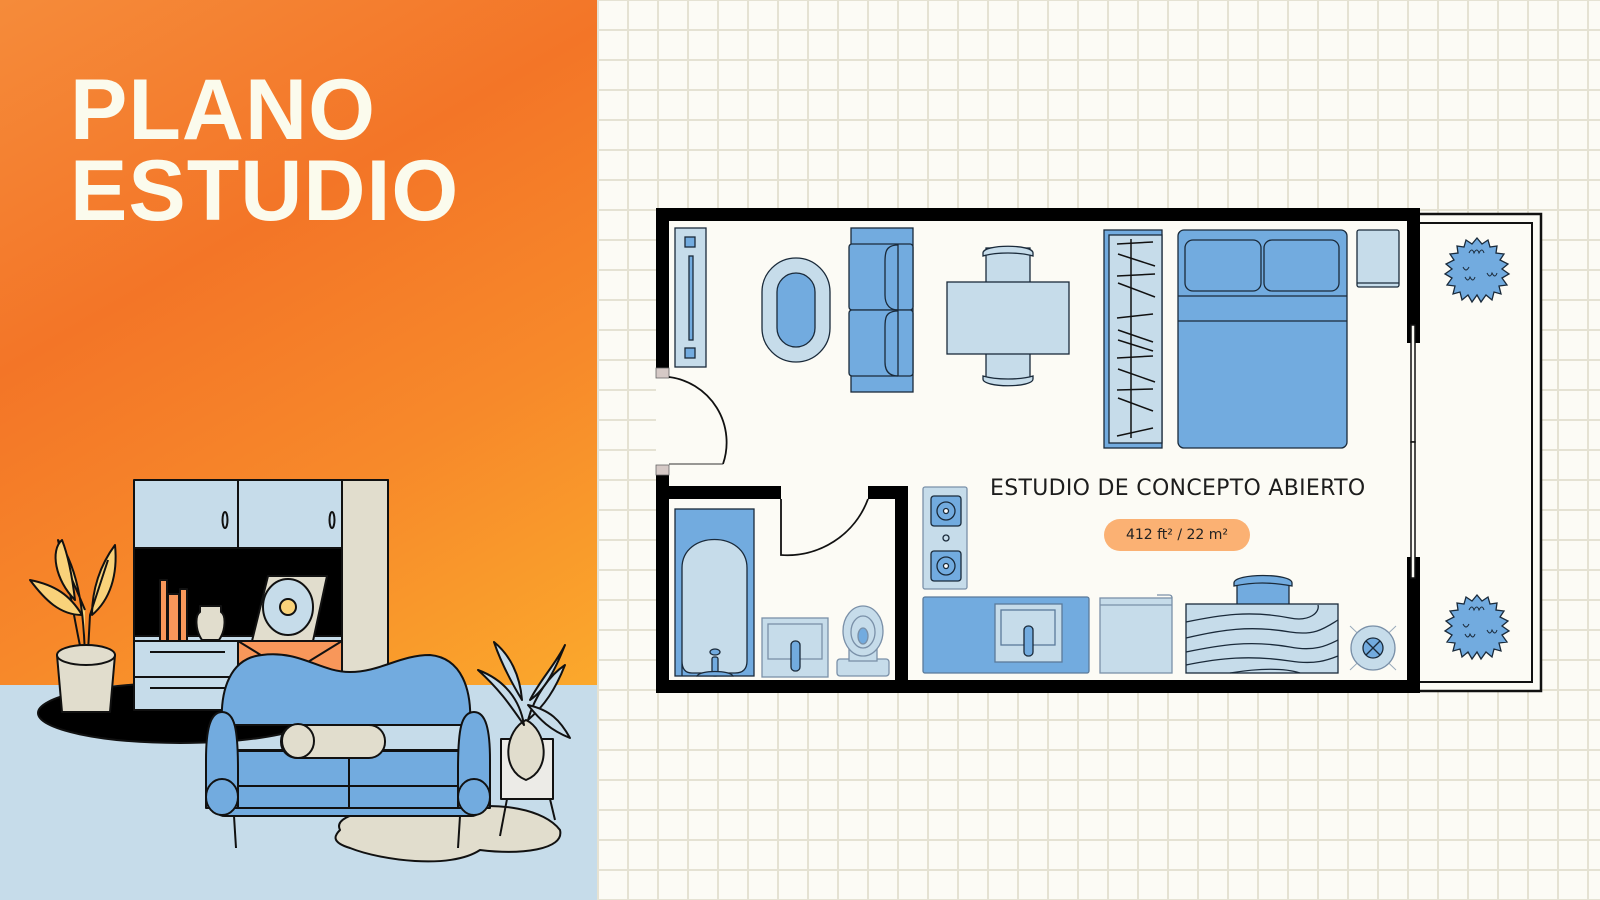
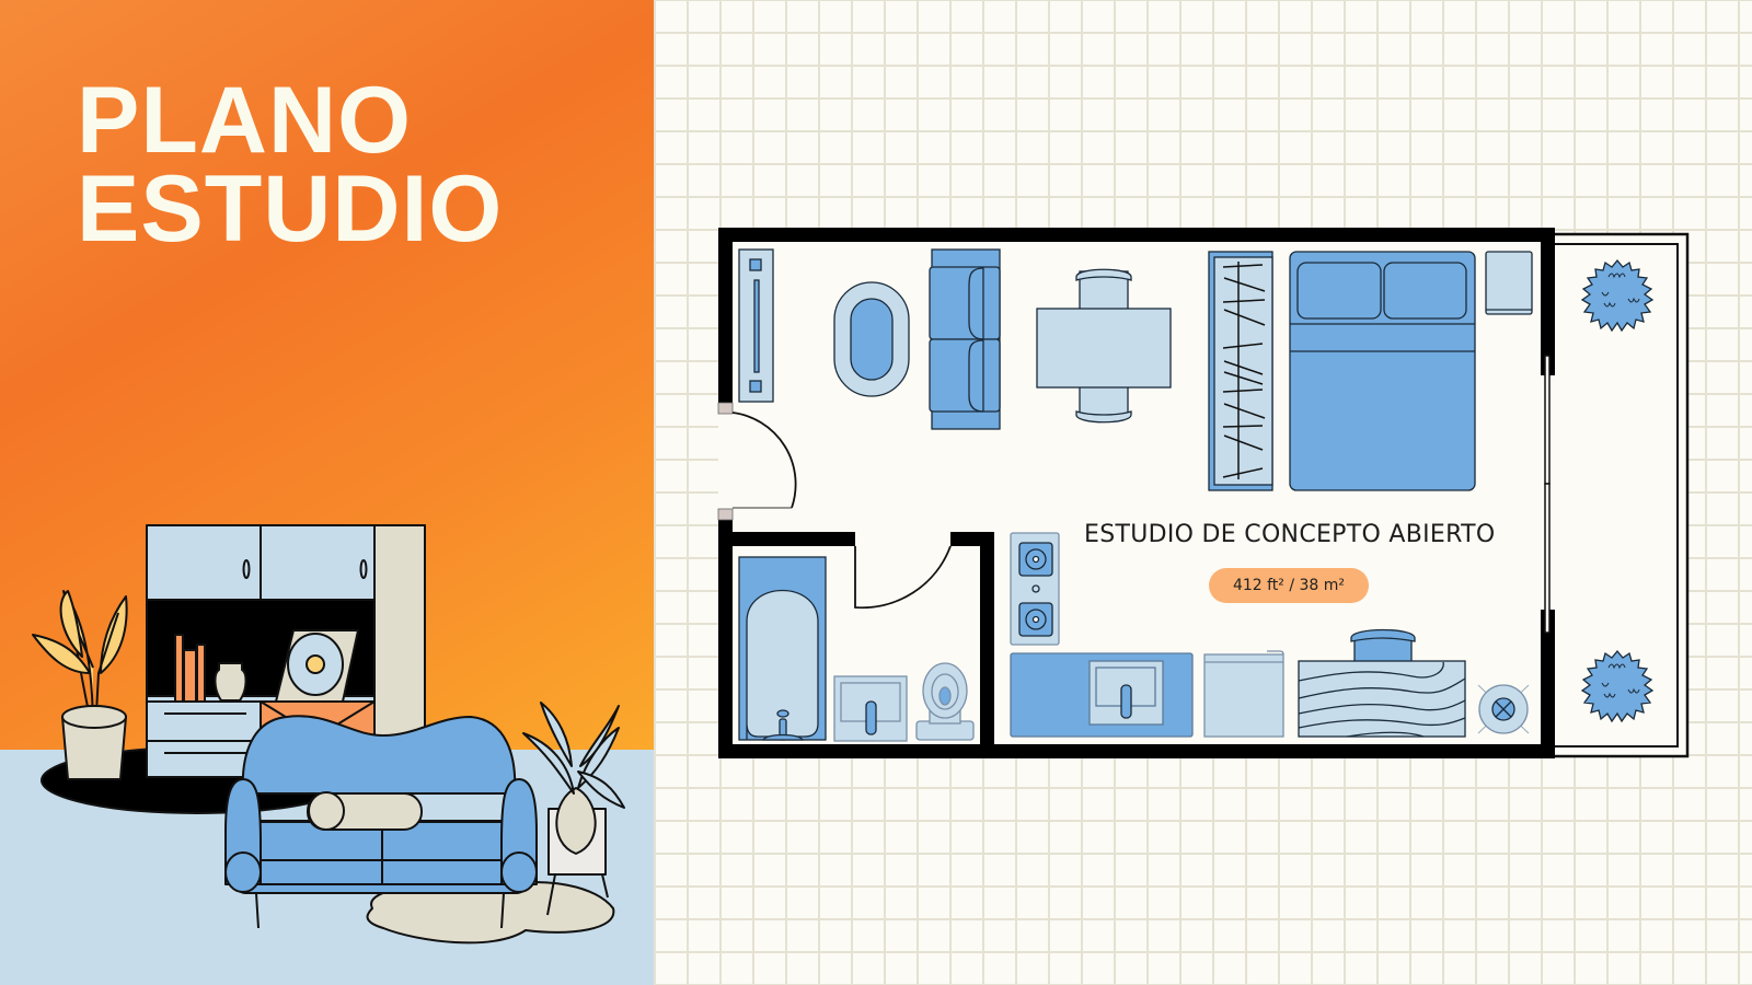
  PLANO
  ESTUDIO
  ESTUDIO DE CONCEPTO ABIERTO
- 412 ft² / 22 m²
+ 412 ft² / 38 m²
